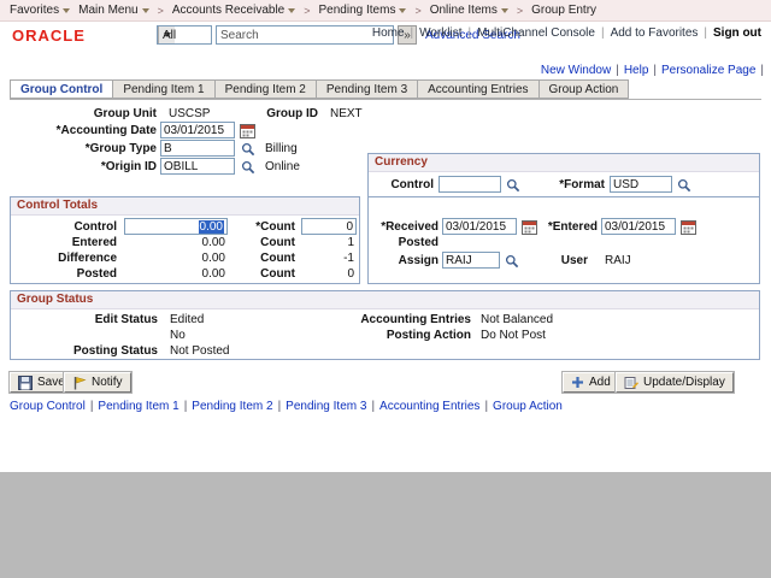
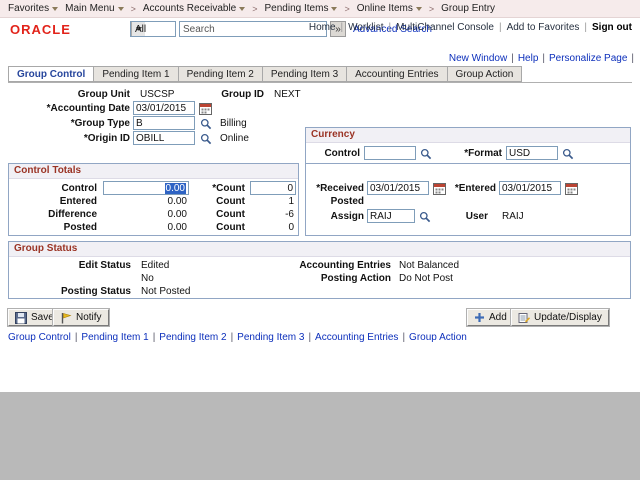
  Favorites
  Main Menu
  >
  Accounts Receivable
  >
  Pending Items
  >
  Online Items
  >
  Group Entry
  ORACLE
  All
  Search
  »
  Advanced Search
  Home
  |
  Worklist
  |
  MultiChannel Console
  |
  Add to Favorites
  |
  Sign out
  New Window
  |
  Help
  |
  Personalize Page
  |
  Group Control
  Pending Item 1
  Pending Item 2
  Pending Item 3
  Accounting Entries
  Group Action
  Group Unit
  USCSP
  Group ID
  NEXT
  *Accounting Date
  03/01/2015
  *Group Type
  B
  Billing
  *Origin ID
  OBILL
  Online
  Currency
  Control
  *Format
  USD
  Control Totals
  Control
  0.00
  *Count
  0
  Entered
  0.00
  Count
  1
  Difference
  0.00
  Count
- -1
+ -6
  Posted
  0.00
  Count
  0
  *Received
  03/01/2015
  *Entered
  03/01/2015
  Posted
  Assign
  RAIJ
  User
  RAIJ
  Group Status
  Edit Status
  Edited
  Accounting Entries
  Not Balanced
  No
  Posting Action
  Do Not Post
  Posting Status
  Not Posted
  Save
  Notify
  Add
  Update/Display
  Group Control
  |
  Pending Item 1
  |
  Pending Item 2
  |
  Pending Item 3
  |
  Accounting Entries
  |
  Group Action
